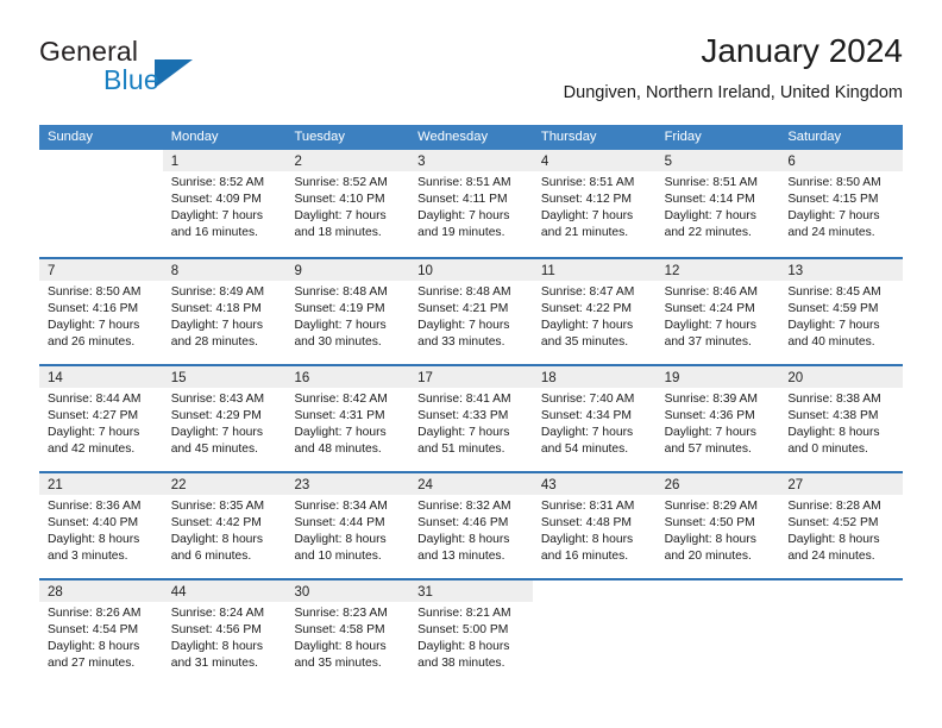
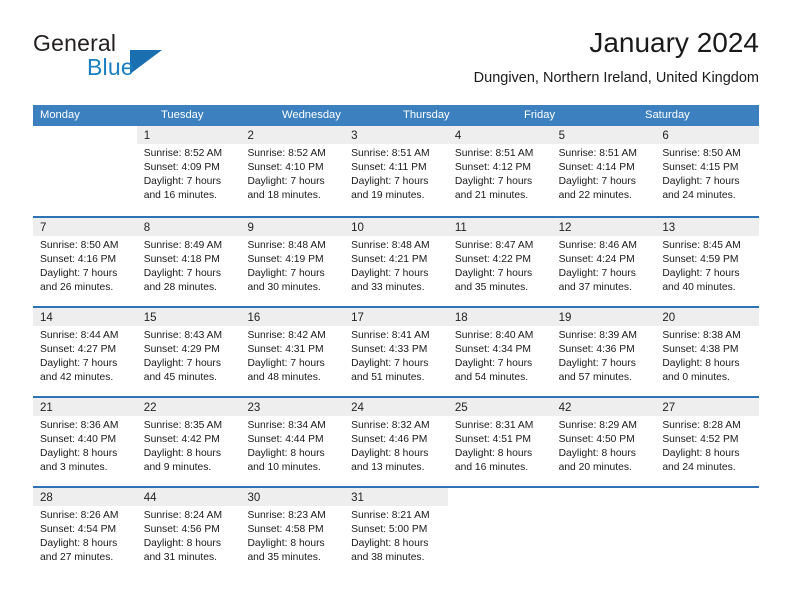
  General
  Blue
  January 2024
  Dungiven, Northern Ireland, United Kingdom
- Sunday
  Monday
  Tuesday
  Wednesday
  Thursday
  Friday
  Saturday
  1
  Sunrise: 8:52 AM
  Sunset: 4:09 PM
  Daylight: 7 hours
  and 16 minutes.
  2
  Sunrise: 8:52 AM
  Sunset: 4:10 PM
  Daylight: 7 hours
  and 18 minutes.
  3
  Sunrise: 8:51 AM
  Sunset: 4:11 PM
  Daylight: 7 hours
  and 19 minutes.
  4
  Sunrise: 8:51 AM
  Sunset: 4:12 PM
  Daylight: 7 hours
  and 21 minutes.
  5
  Sunrise: 8:51 AM
  Sunset: 4:14 PM
  Daylight: 7 hours
  and 22 minutes.
  6
  Sunrise: 8:50 AM
  Sunset: 4:15 PM
  Daylight: 7 hours
  and 24 minutes.
  7
  Sunrise: 8:50 AM
  Sunset: 4:16 PM
  Daylight: 7 hours
  and 26 minutes.
  8
  Sunrise: 8:49 AM
  Sunset: 4:18 PM
  Daylight: 7 hours
  and 28 minutes.
  9
  Sunrise: 8:48 AM
  Sunset: 4:19 PM
  Daylight: 7 hours
  and 30 minutes.
  10
  Sunrise: 8:48 AM
  Sunset: 4:21 PM
  Daylight: 7 hours
  and 33 minutes.
  11
  Sunrise: 8:47 AM
  Sunset: 4:22 PM
  Daylight: 7 hours
  and 35 minutes.
  12
  Sunrise: 8:46 AM
  Sunset: 4:24 PM
  Daylight: 7 hours
  and 37 minutes.
  13
  Sunrise: 8:45 AM
  Sunset: 4:59 PM
  Daylight: 7 hours
  and 40 minutes.
  14
  Sunrise: 8:44 AM
  Sunset: 4:27 PM
  Daylight: 7 hours
  and 42 minutes.
  15
  Sunrise: 8:43 AM
  Sunset: 4:29 PM
  Daylight: 7 hours
  and 45 minutes.
  16
  Sunrise: 8:42 AM
  Sunset: 4:31 PM
  Daylight: 7 hours
  and 48 minutes.
  17
  Sunrise: 8:41 AM
  Sunset: 4:33 PM
  Daylight: 7 hours
  and 51 minutes.
  18
- Sunrise: 7:40 AM
+ Sunrise: 8:40 AM
  Sunset: 4:34 PM
  Daylight: 7 hours
  and 54 minutes.
  19
  Sunrise: 8:39 AM
  Sunset: 4:36 PM
  Daylight: 7 hours
  and 57 minutes.
  20
  Sunrise: 8:38 AM
  Sunset: 4:38 PM
  Daylight: 8 hours
  and 0 minutes.
  21
  Sunrise: 8:36 AM
  Sunset: 4:40 PM
  Daylight: 8 hours
  and 3 minutes.
  22
  Sunrise: 8:35 AM
  Sunset: 4:42 PM
  Daylight: 8 hours
- and 6 minutes.
+ and 9 minutes.
  23
  Sunrise: 8:34 AM
  Sunset: 4:44 PM
  Daylight: 8 hours
  and 10 minutes.
  24
  Sunrise: 8:32 AM
  Sunset: 4:46 PM
  Daylight: 8 hours
  and 13 minutes.
- 43
+ 25
  Sunrise: 8:31 AM
- Sunset: 4:48 PM
+ Sunset: 4:51 PM
  Daylight: 8 hours
  and 16 minutes.
- 26
+ 42
  Sunrise: 8:29 AM
  Sunset: 4:50 PM
  Daylight: 8 hours
  and 20 minutes.
  27
  Sunrise: 8:28 AM
  Sunset: 4:52 PM
  Daylight: 8 hours
  and 24 minutes.
  28
  Sunrise: 8:26 AM
  Sunset: 4:54 PM
  Daylight: 8 hours
  and 27 minutes.
  44
  Sunrise: 8:24 AM
  Sunset: 4:56 PM
  Daylight: 8 hours
  and 31 minutes.
  30
  Sunrise: 8:23 AM
  Sunset: 4:58 PM
  Daylight: 8 hours
  and 35 minutes.
  31
  Sunrise: 8:21 AM
  Sunset: 5:00 PM
  Daylight: 8 hours
  and 38 minutes.
